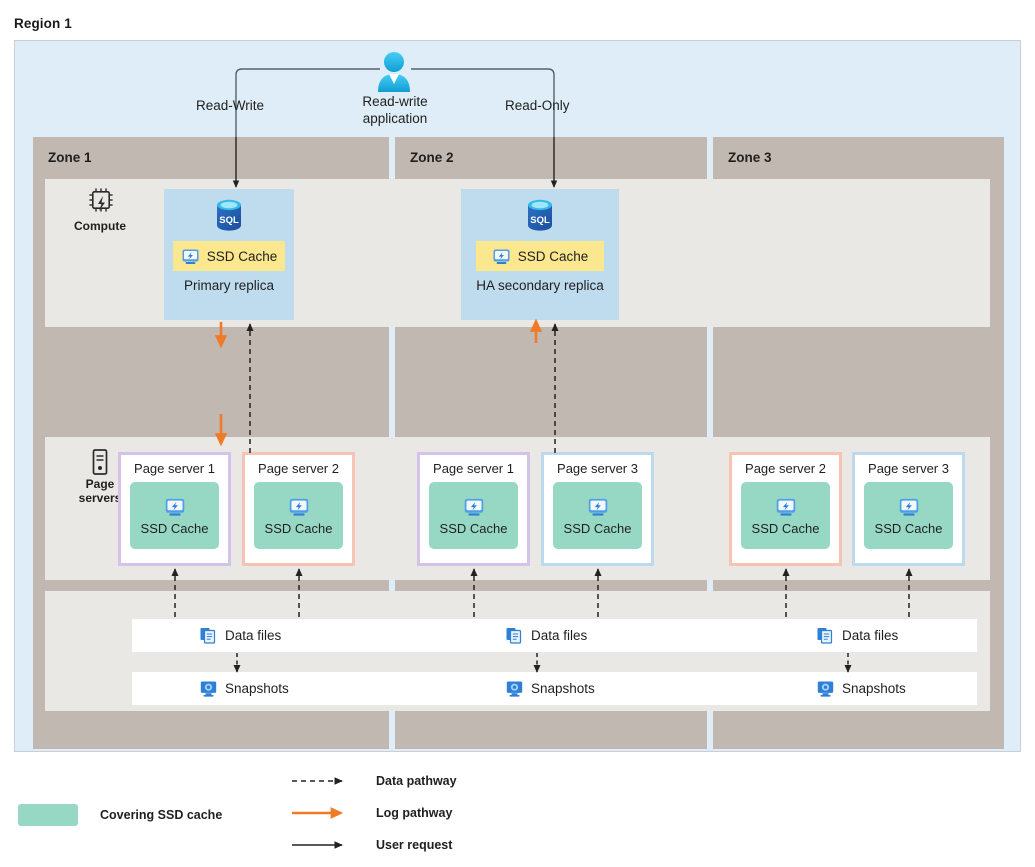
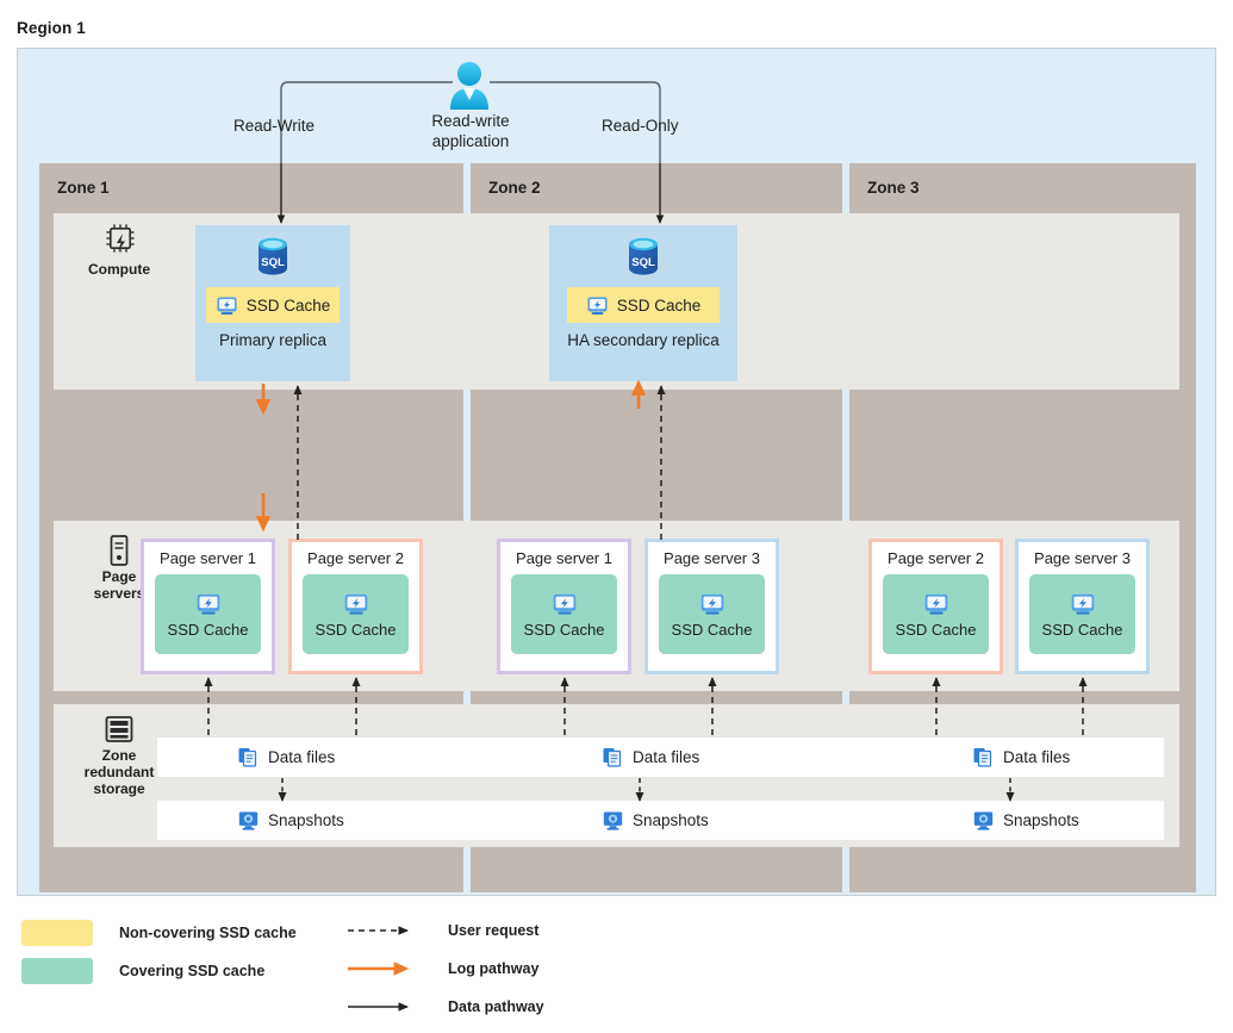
  Region 1
  Read-write
  application
  Read-Write
  Read-Only
  Zone 1
  Zone 2
  Zone 3
  Compute
  SQL
  SSD Cache
  Primary replica
  SQL
  SSD Cache
  HA secondary replica
  Page
  server
  Page server 1
  SSD Cache
  Page server 2
  SSD Cache
  Page server 1
  SSD Cache
  Page server 3
  SSD Cache
  Page server 2
  SSD Cache
  Page server 3
  SSD Cache
+ Zone
+ redundant
+ storage
  Data files
  Data files
  Data files
  Snapshots
  Snapshots
  Snapshots
+ Non-covering SSD cache
  Covering SSD cache
- Data pathway
+ User request
  Log pathway
- User request
+ Data pathway
